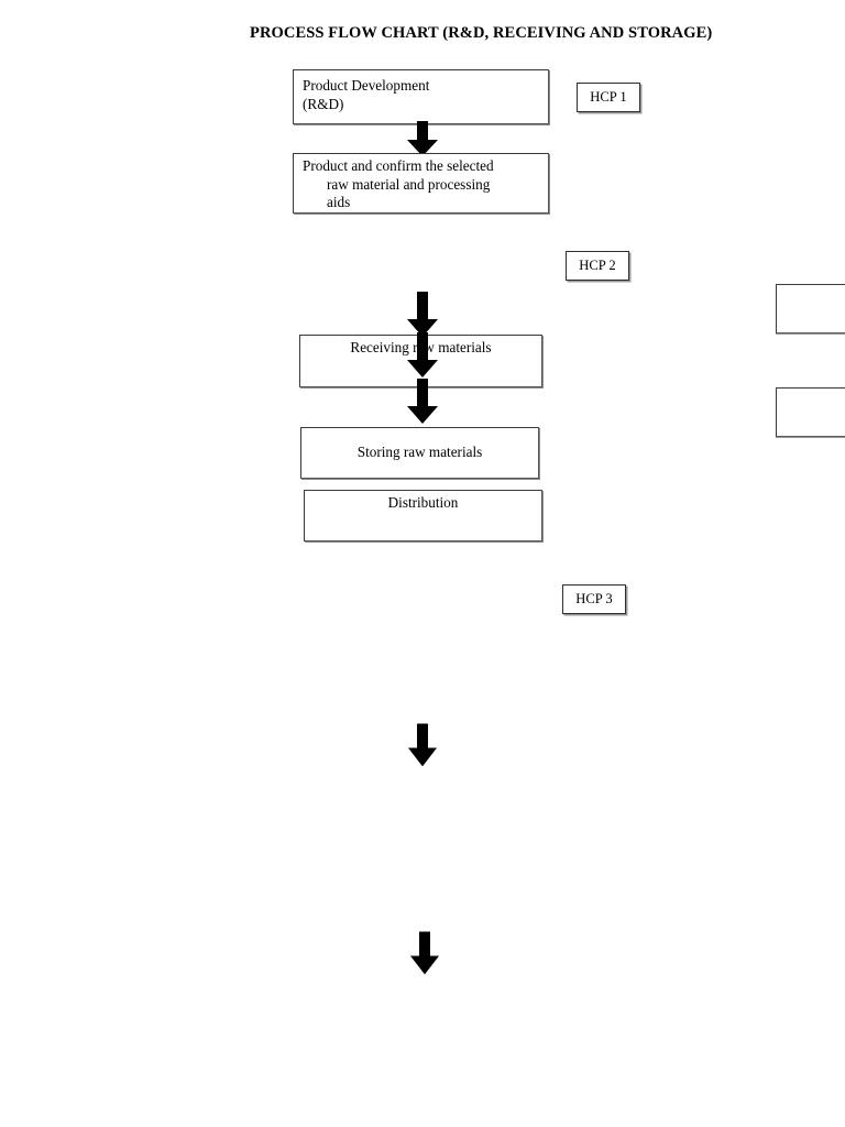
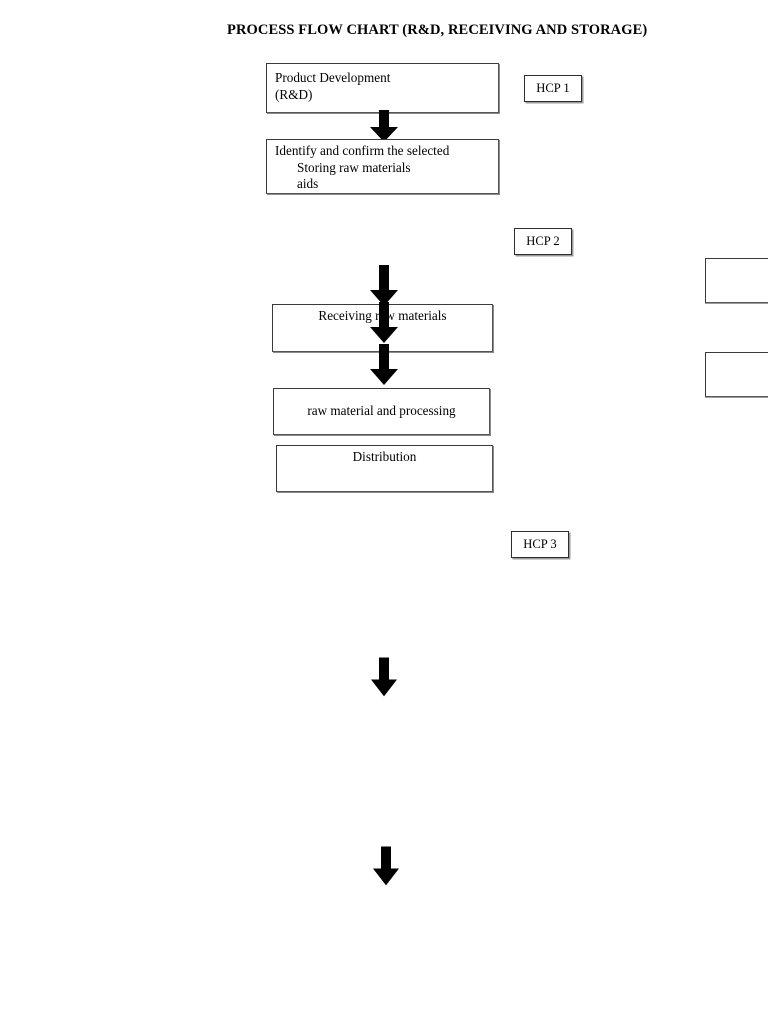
  PROCESS FLOW CHART (R&D, RECEIVING AND STORAGE)
  Product Development
  (R&D)
  HCP 1
- Product and confirm the selected
+ Identify and confirm the selected
- raw material and processing
+ Storing raw materials
  aids
  HCP 2
  Receiving rw materials
- Storing raw materials
+ raw material and processing
  Distribution
  HCP 3
